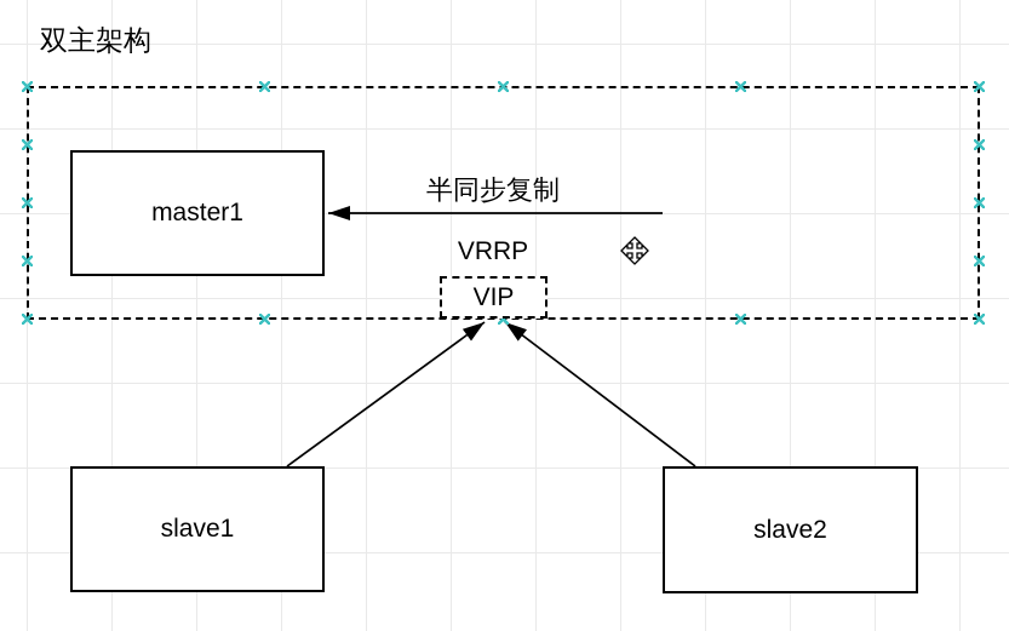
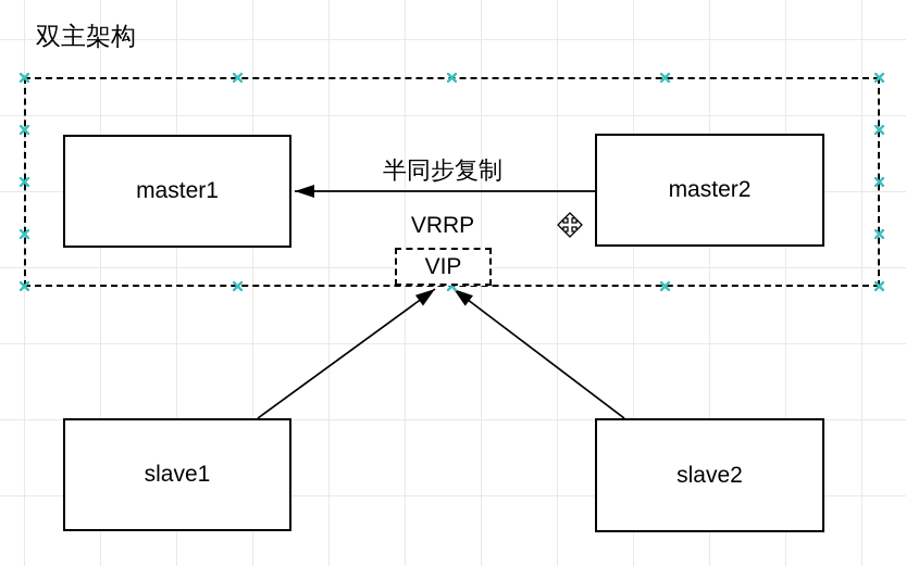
  双主架构
  master1
+ master2
  slave1
  slave2
  VIP
  半同步复制
  VRRP
